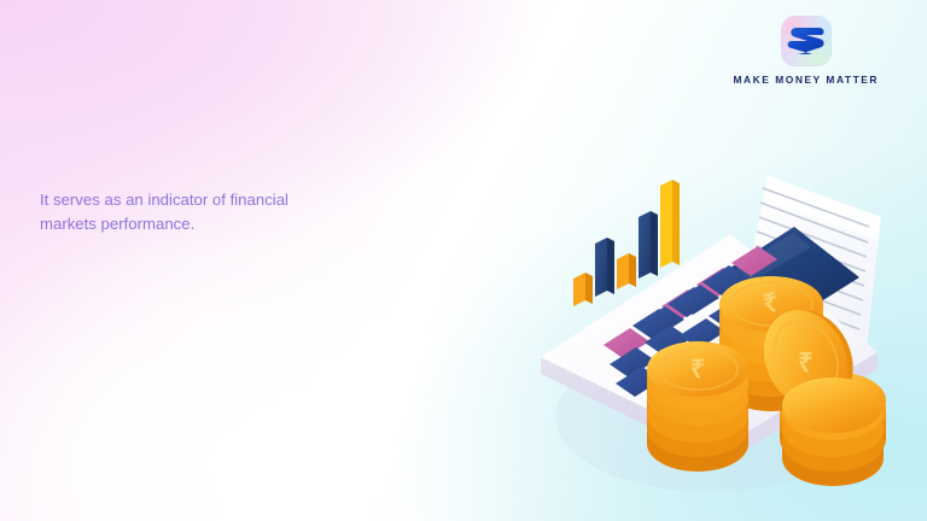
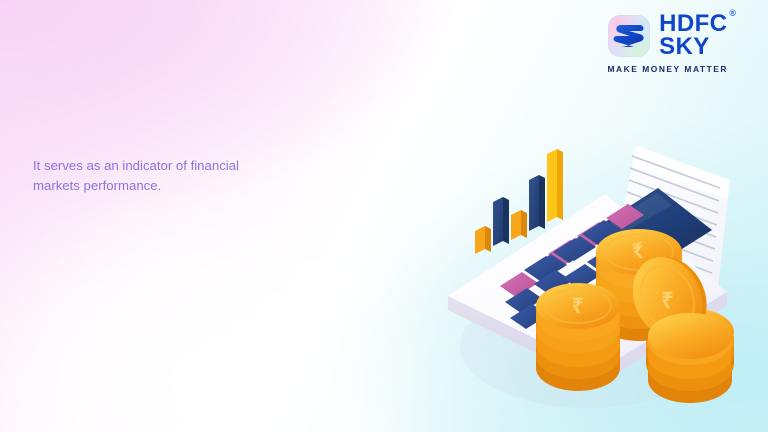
+ HDFC
+ ®
+ SKY
  MAKE MONEY MATTER
  It serves as an indicator of financial
  markets performance.
  ₹
  ₹
